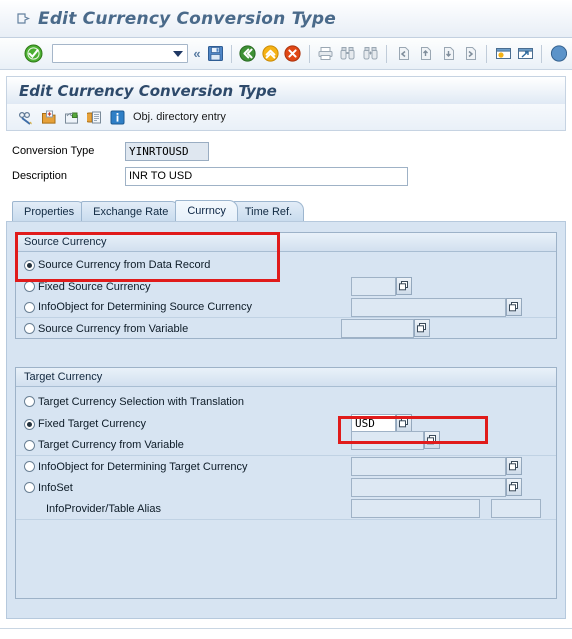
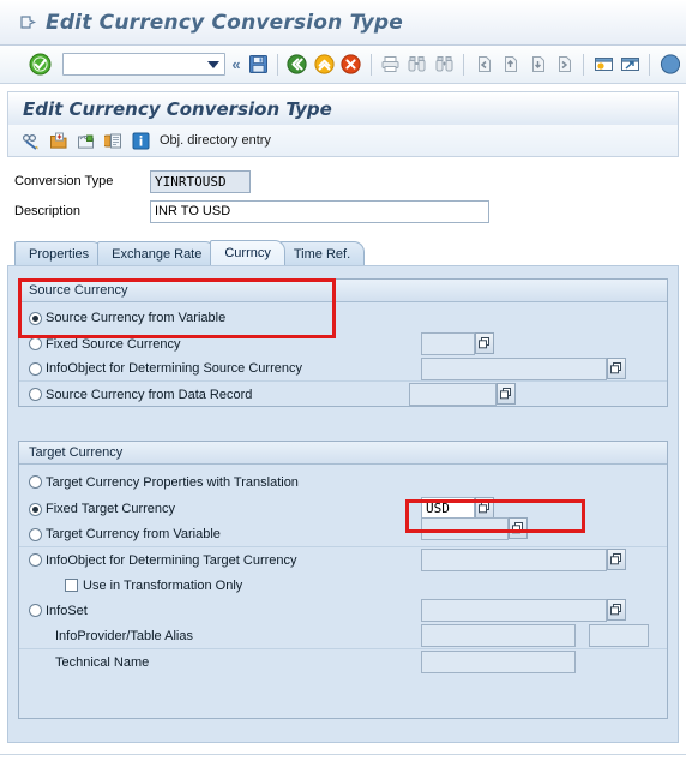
  Edit Currency Conversion Type
  «
  Edit Currency Conversion Type
  Obj. directory entry
  Conversion Type
  YINRTOUSD
  Description
  INR TO USD
  Properties
  Exchange Rate
  Currncy
  Time Ref.
  Source Currency
- Source Currency from Data Record
+ Source Currency from Variable
  Fixed Source Currency
  InfoObject for Determining Source Currency
- Source Currency from Variable
+ Source Currency from Data Record
  Target Currency
- Target Currency Selection with Translation
+ Target Currency Properties with Translation
  Fixed Target Currency
  USD
  Target Currency from Variable
  InfoObject for Determining Target Currency
+ Use in Transformation Only
  InfoSet
  InfoProvider/Table Alias
+ Technical Name
